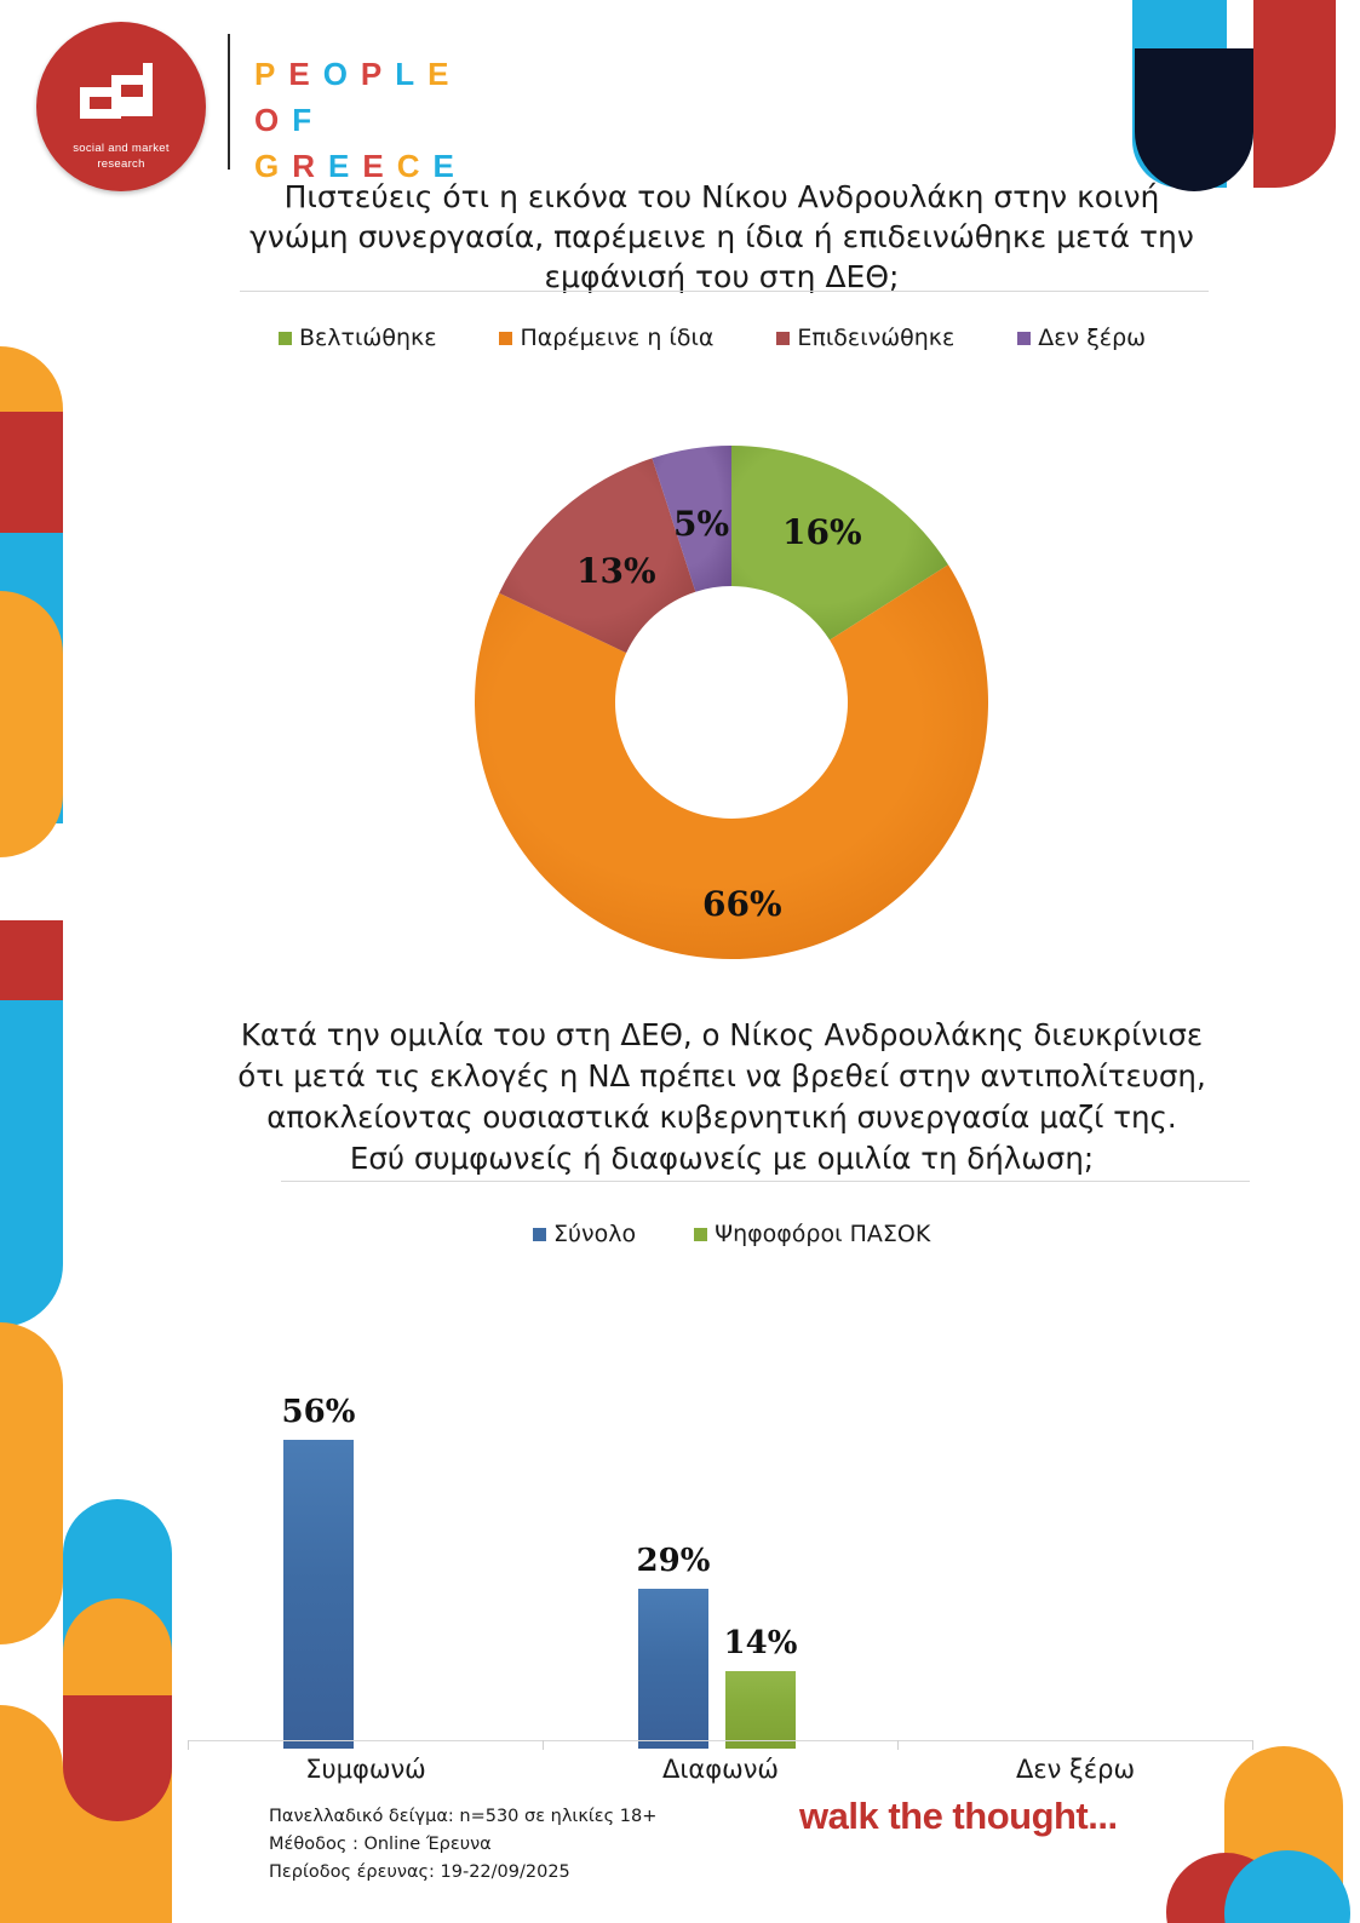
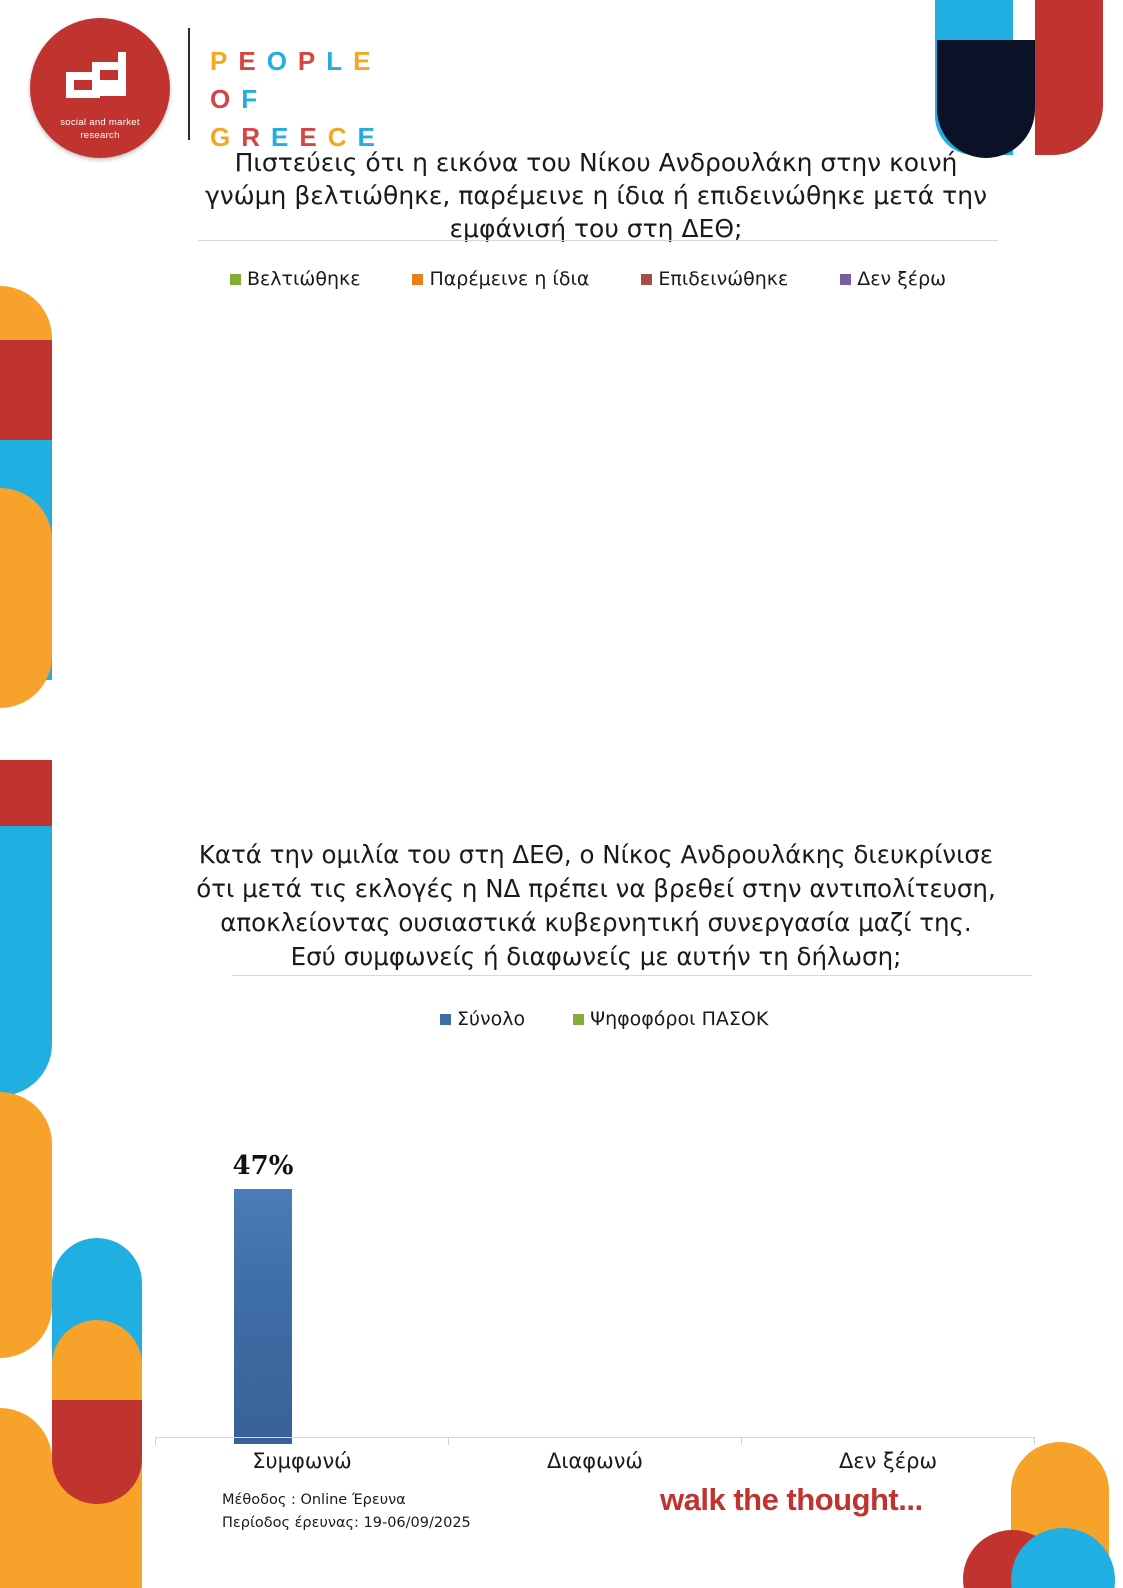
  social and market
  research
  PEOPLE
  OF
  GREECE
- Πιστεύεις ότι η εικόνα του Νίκου Ανδρουλάκη στην κοινή γνώμη συνεργασία, παρέμεινε η ίδια ή επιδεινώθηκε μετά την εμφάνισή του στη ΔΕΘ;
+ Πιστεύεις ότι η εικόνα του Νίκου Ανδρουλάκη στην κοινή γνώμη βελτιώθηκε, παρέμεινε η ίδια ή επιδεινώθηκε μετά την εμφάνισή του στη ΔΕΘ;
  Βελτιώθηκε
  Παρέμεινε η ίδια
  Επιδεινώθηκε
  Δεν ξέρω
- 16%
- 66%
- 13%
- 5%
- Κατά την ομιλία του στη ΔΕΘ, ο Νίκος Ανδρουλάκης διευκρίνισε ότι μετά τις εκλογές η ΝΔ πρέπει να βρεθεί στην αντιπολίτευση, αποκλείοντας ουσιαστικά κυβερνητική συνεργασία μαζί της. Εσύ συμφωνείς ή διαφωνείς με ομιλία τη δήλωση;
+ Κατά την ομιλία του στη ΔΕΘ, ο Νίκος Ανδρουλάκης διευκρίνισε ότι μετά τις εκλογές η ΝΔ πρέπει να βρεθεί στην αντιπολίτευση, αποκλείοντας ουσιαστικά κυβερνητική συνεργασία μαζί της. Εσύ συμφωνείς ή διαφωνείς με αυτήν τη δήλωση;
  Σύνολο
  Ψηφοφόροι ΠΑΣΟΚ
- 56%
+ 47%
- 29%
- 14%
  Συμφωνώ
  Διαφωνώ
  Δεν ξέρω
- Πανελλαδικό δείγμα: n=530 σε ηλικίες 18+
  Μέθοδος : Online Έρευνα
- Περίοδος έρευνας: 19-22/09/2025
+ Περίοδος έρευνας: 19-06/09/2025
  walk the thought...
